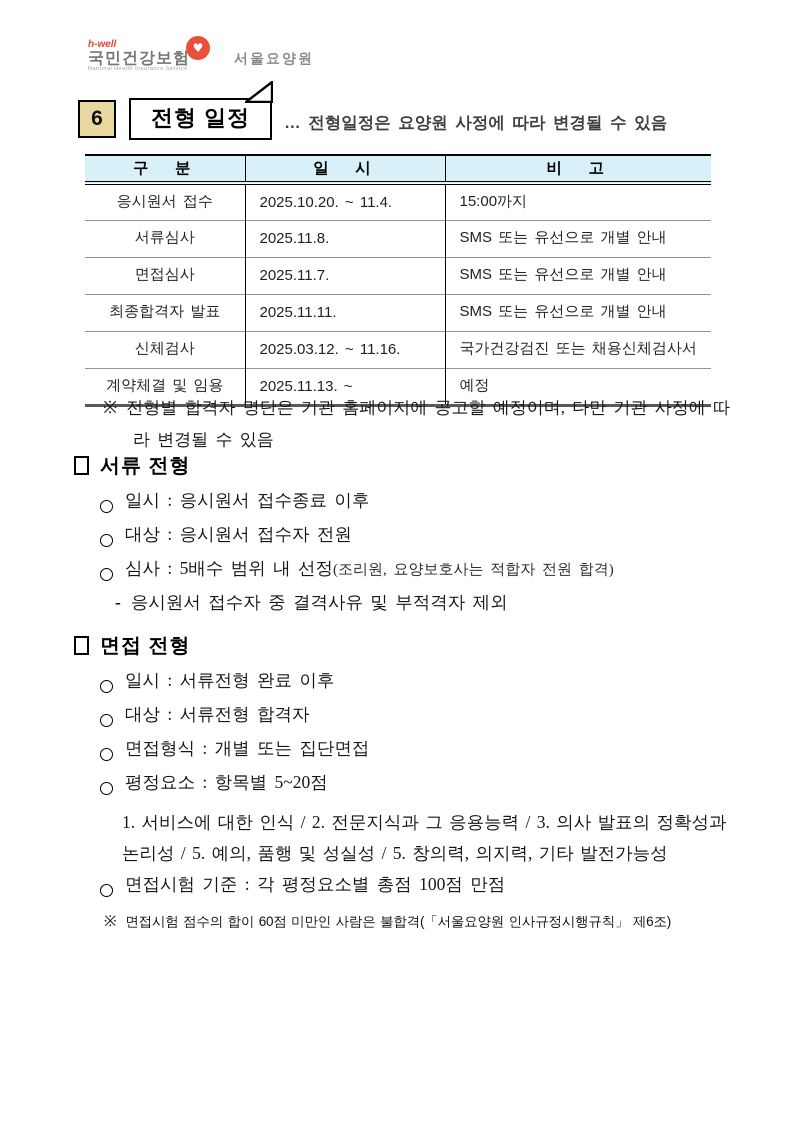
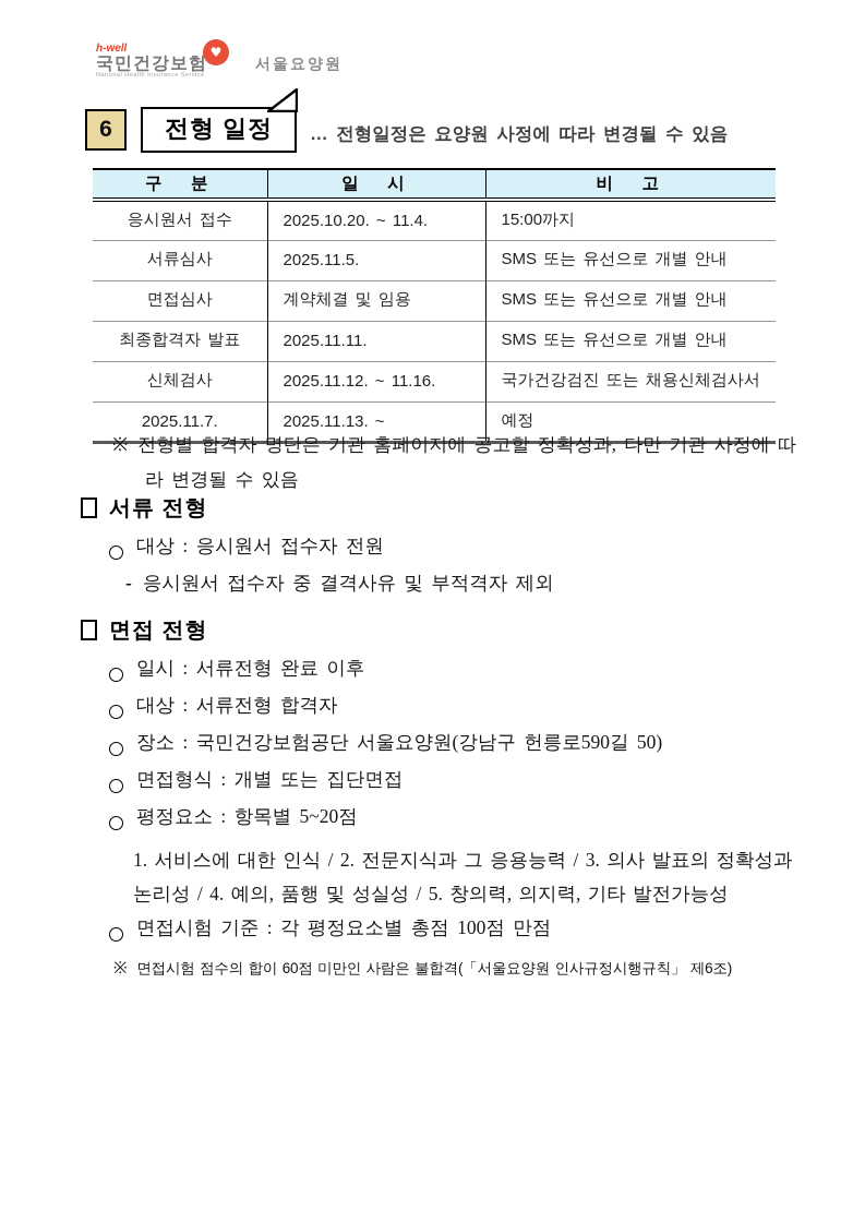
  h-well
  국민건강보험
  ♥
  서울요양원
  6
  전형 일정
  … 전형일정은 요양원 사정에 따라 변경될 수 있음
  구 분	일 시	비 고
  응시원서 접수	2025.10.20. ~ 11.4.	15:00까지
- 서류심사	2025.11.8.	SMS 또는 유선으로 개별 안내
+ 서류심사	2025.11.5.	SMS 또는 유선으로 개별 안내
- 면접심사	2025.11.7.	SMS 또는 유선으로 개별 안내
+ 면접심사	계약체결 및 임용	SMS 또는 유선으로 개별 안내
  최종합격자 발표	2025.11.11.	SMS 또는 유선으로 개별 안내
- 신체검사	2025.03.12. ~ 11.16.	국가건강검진 또는 채용신체검사서
+ 신체검사	2025.11.12. ~ 11.16.	국가건강검진 또는 채용신체검사서
- 계약체결 및 임용	2025.11.13. ~	예정
+ 2025.11.7.	2025.11.13. ~	예정
- ※ 전형별 합격자 명단은 기관 홈페이지에 공고할 예정이며, 다만 기관 사정에 따라 변경될 수 있음
+ ※ 전형별 합격자 명단은 기관 홈페이지에 공고할 정확성과, 다만 기관 사정에 따라 변경될 수 있음
  서류 전형
- 일시 : 응시원서 접수종료 이후
  대상 : 응시원서 접수자 전원
- 심사 : 5배수 범위 내 선정(조리원, 요양보호사는 적합자 전원 합격)
  -
  응시원서 접수자 중 결격사유 및 부적격자 제외
  면접 전형
  일시 : 서류전형 완료 이후
  대상 : 서류전형 합격자
+ 장소 : 국민건강보험공단 서울요양원(강남구 헌릉로590길 50)
  면접형식 : 개별 또는 집단면접
  평정요소 : 항목별 5~20점
- 1. 서비스에 대한 인식 / 2. 전문지식과 그 응용능력 / 3. 의사 발표의 정확성과 논리성 / 5. 예의, 품행 및 성실성 / 5. 창의력, 의지력, 기타 발전가능성
+ 1. 서비스에 대한 인식 / 2. 전문지식과 그 응용능력 / 3. 의사 발표의 정확성과 논리성 / 4. 예의, 품행 및 성실성 / 5. 창의력, 의지력, 기타 발전가능성
  면접시험 기준 : 각 평정요소별 총점 100점 만점
  ※
  면접시험 점수의 합이 60점 미만인 사람은 불합격(「서울요양원 인사규정시행규칙」 제6조)
